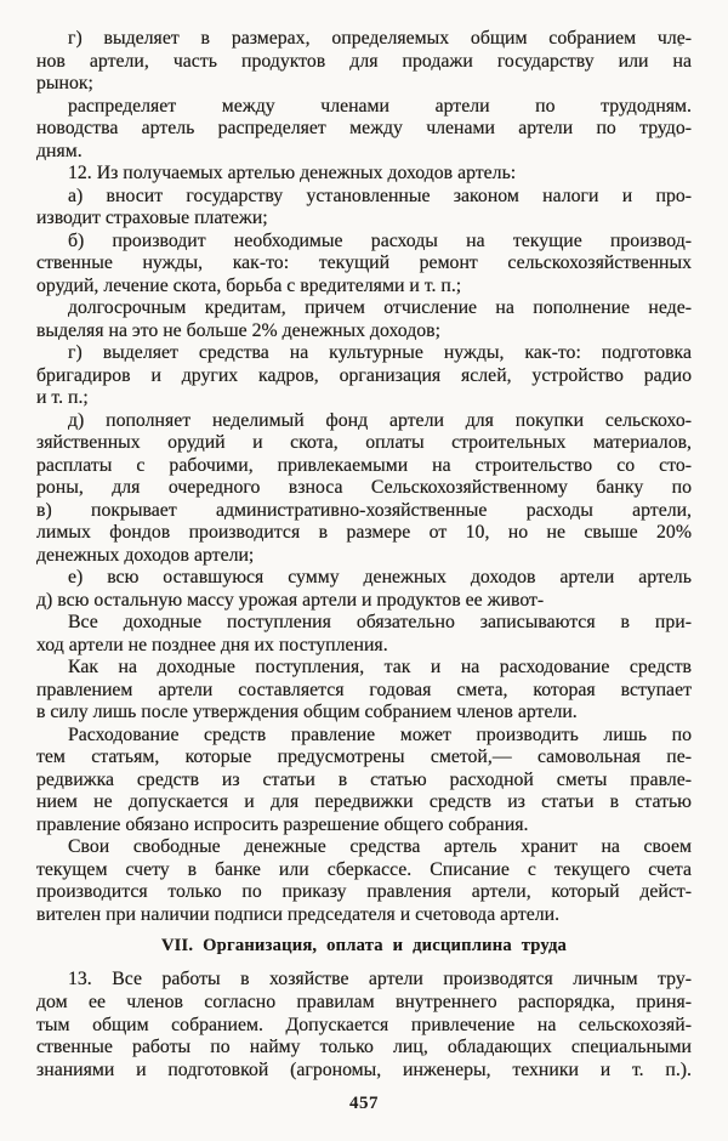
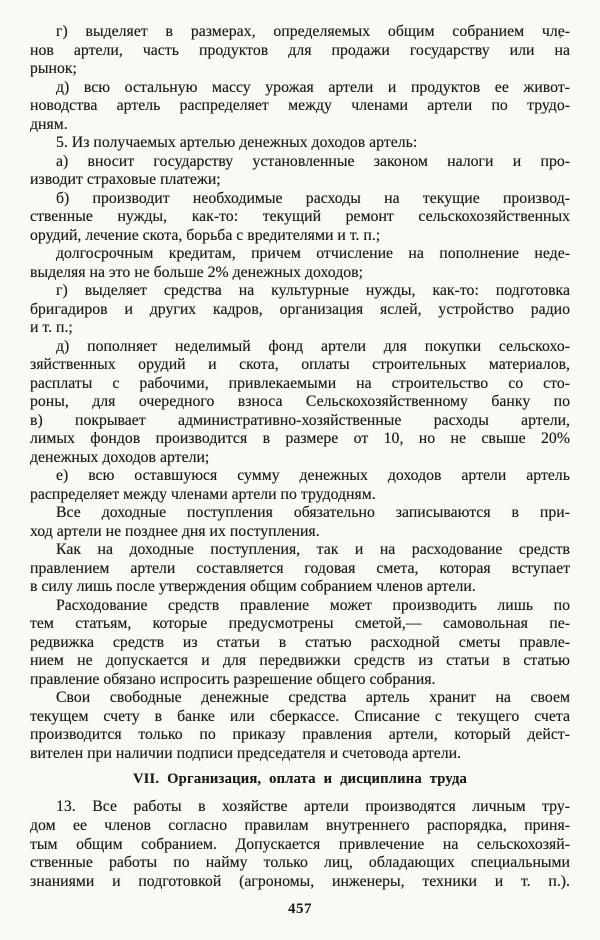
  г) выделяет в размерах, определяемых общим собранием чле-
  нов артели, часть продуктов для продажи государству или на
  рынок;
- распределяет между членами артели по трудодням.
+ д) всю остальную массу урожая артели и продуктов ее живот-
  новодства артель распределяет между членами артели по трудо-
  дням.
- 12. Из получаемых артелью денежных доходов артель:
+ 5. Из получаемых артелью денежных доходов артель:
  а) вносит государству установленные законом налоги и про-
  изводит страховые платежи;
  б) производит необходимые расходы на текущие производ-
  ственные нужды, как-то: текущий ремонт сельскохозяйственных
  орудий, лечение скота, борьба с вредителями и т. п.;
  долгосрочным кредитам, причем отчисление на пополнение неде-
  выделяя на это не больше 2% денежных доходов;
  г) выделяет средства на культурные нужды, как-то: подготовка
  бригадиров и других кадров, организация яслей, устройство радио
  и т. п.;
  д) пополняет неделимый фонд артели для покупки сельскохо-
  зяйственных орудий и скота, оплаты строительных материалов,
  расплаты с рабочими, привлекаемыми на строительство со сто-
  роны, для очередного взноса Сельскохозяйственному банку по
  в) покрывает административно-хозяйственные расходы артели,
  лимых фондов производится в размере от 10, но не свыше 20%
  денежных доходов артели;
  е) всю оставшуюся сумму денежных доходов артели артель
- д) всю остальную массу урожая артели и продуктов ее живот-
+ распределяет между членами артели по трудодням.
  Все доходные поступления обязательно записываются в при-
  ход артели не позднее дня их поступления.
  Как на доходные поступления, так и на расходование средств
  правлением артели составляется годовая смета, которая вступает
  в силу лишь после утверждения общим собранием членов артели.
  Расходование средств правление может производить лишь по
  тем статьям, которые предусмотрены сметой,— самовольная пе-
  редвижка средств из статьи в статью расходной сметы правле-
  нием не допускается и для передвижки средств из статьи в статью
  правление обязано испросить разрешение общего собрания.
  Свои свободные денежные средства артель хранит на своем
  текущем счету в банке или сберкассе. Списание с текущего счета
  производится только по приказу правления артели, который дейст-
  вителен при наличии подписи председателя и счетовода артели.
  VII. Организация, оплата и дисциплина труда
  13. Все работы в хозяйстве артели производятся личным тру-
  дом ее членов согласно правилам внутреннего распорядка, приня-
  тым общим собранием. Допускается привлечение на сельскохозяй-
  ственные работы по найму только лиц, обладающих специальными
  знаниями и подготовкой (агрономы, инженеры, техники и т. п.).
  457
